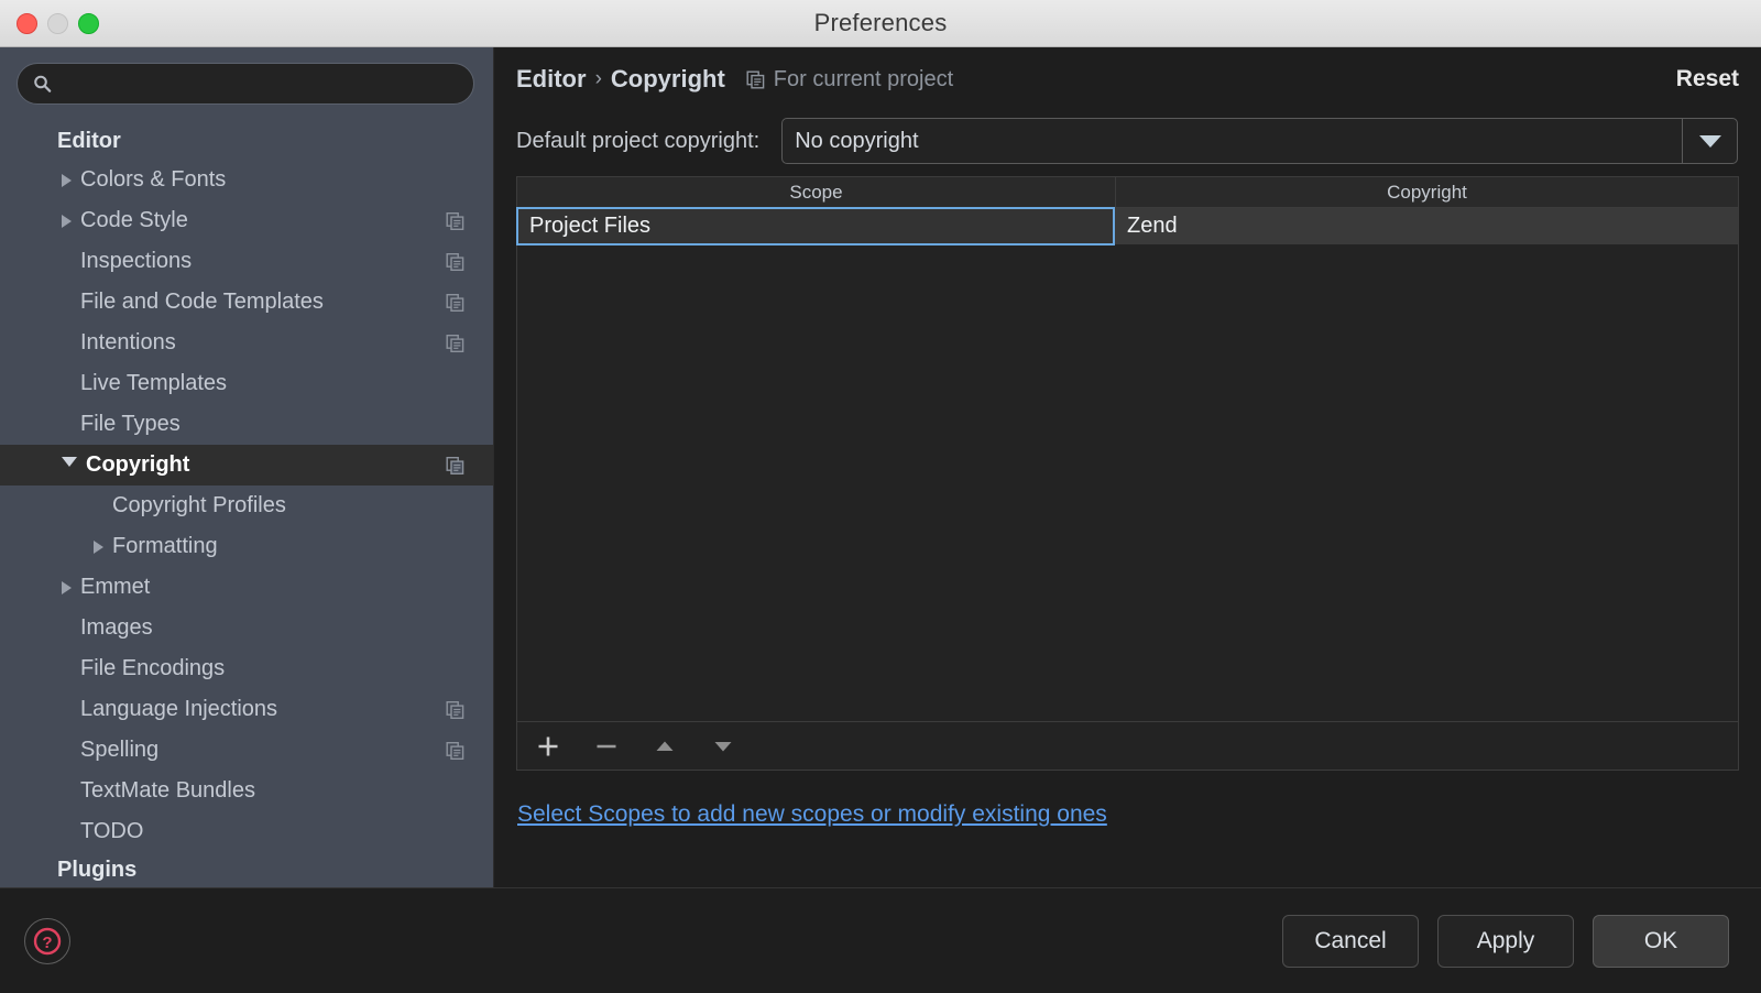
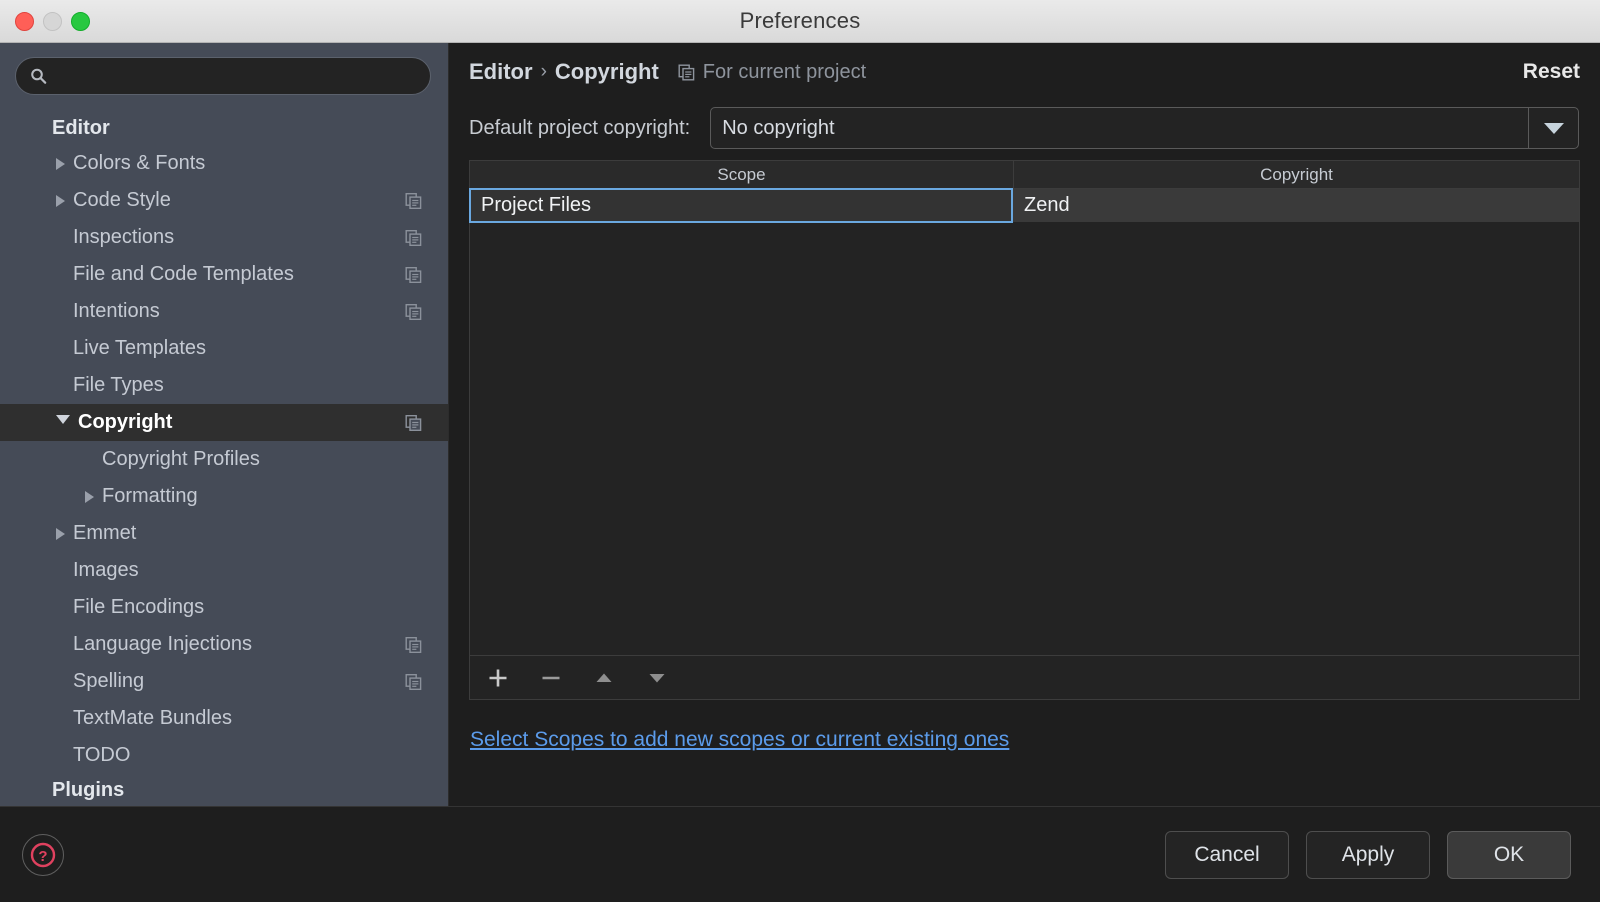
  Preferences
  Editor
  Colors & Fonts
  Code Style
  Inspections
  File and Code Templates
  Intentions
  Live Templates
  File Types
  Copyright
  Copyright Profiles
  Formatting
  Emmet
  Images
  File Encodings
  Language Injections
  Spelling
  TextMate Bundles
  TODO
  Plugins
  Editor
  ›
  Copyright
  For current project
  Reset
  Default project copyright:
  No copyright
  Scope
  Copyright
  Project Files
  Zend
- Select Scopes to add new scopes or modify existing ones
+ Select Scopes to add new scopes or current existing ones
  ?
  Cancel
  Apply
  OK
